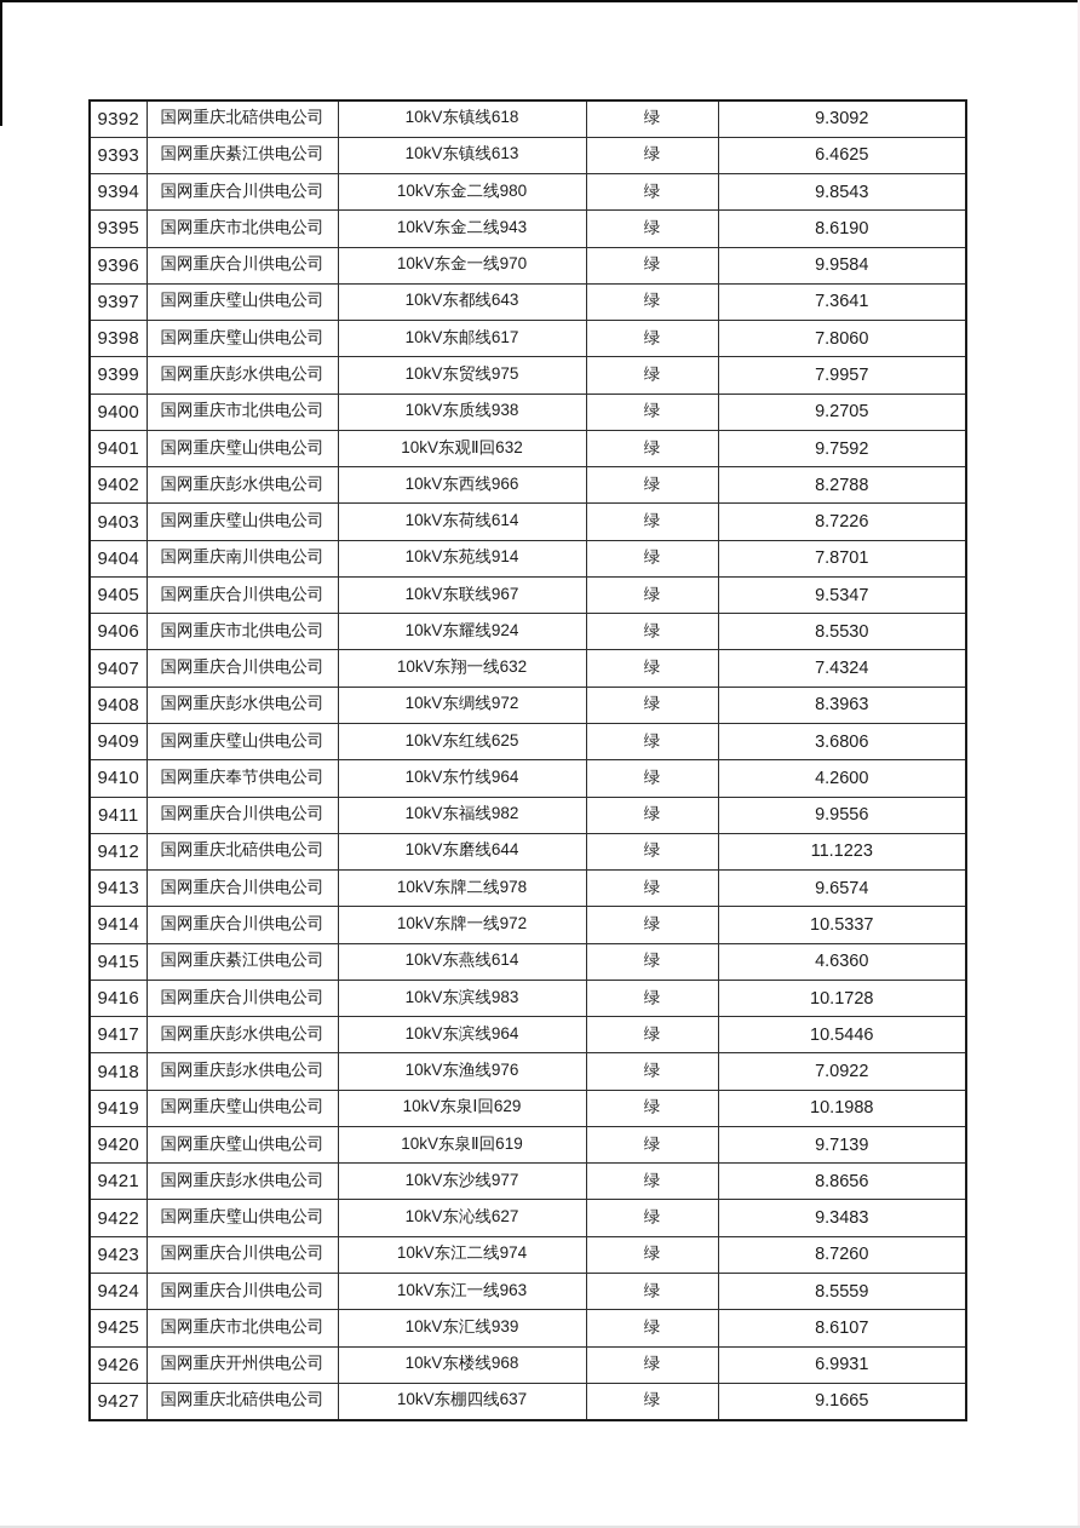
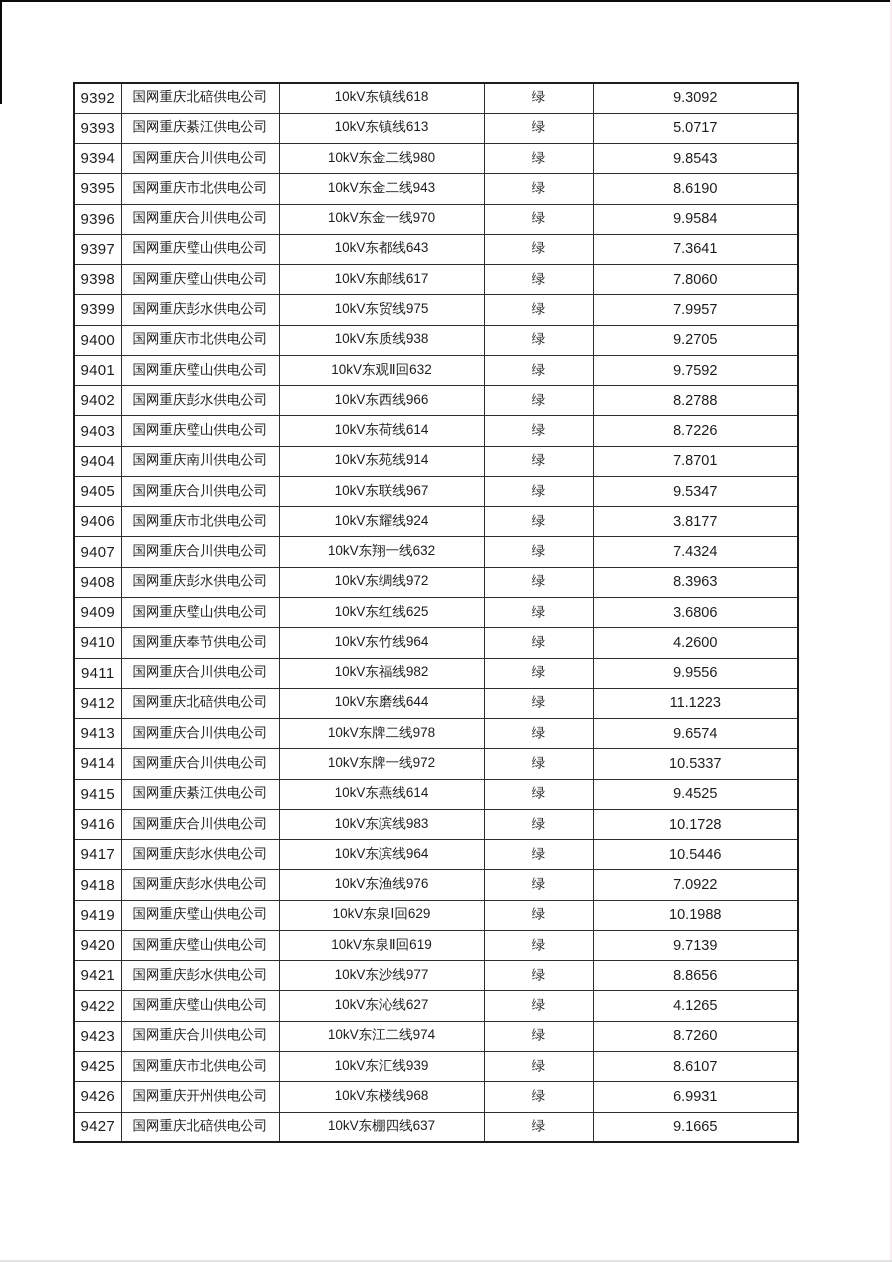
  9392	国网重庆北碚供电公司	10kV东镇线618	绿	9.3092
- 9393	国网重庆綦江供电公司	10kV东镇线613	绿	6.4625
+ 9393	国网重庆綦江供电公司	10kV东镇线613	绿	5.0717
  9394	国网重庆合川供电公司	10kV东金二线980	绿	9.8543
  9395	国网重庆市北供电公司	10kV东金二线943	绿	8.6190
  9396	国网重庆合川供电公司	10kV东金一线970	绿	9.9584
  9397	国网重庆璧山供电公司	10kV东都线643	绿	7.3641
  9398	国网重庆璧山供电公司	10kV东邮线617	绿	7.8060
  9399	国网重庆彭水供电公司	10kV东贸线975	绿	7.9957
  9400	国网重庆市北供电公司	10kV东质线938	绿	9.2705
  9401	国网重庆璧山供电公司	10kV东观Ⅱ回632	绿	9.7592
  9402	国网重庆彭水供电公司	10kV东西线966	绿	8.2788
  9403	国网重庆璧山供电公司	10kV东荷线614	绿	8.7226
  9404	国网重庆南川供电公司	10kV东苑线914	绿	7.8701
  9405	国网重庆合川供电公司	10kV东联线967	绿	9.5347
- 9406	国网重庆市北供电公司	10kV东耀线924	绿	8.5530
+ 9406	国网重庆市北供电公司	10kV东耀线924	绿	3.8177
  9407	国网重庆合川供电公司	10kV东翔一线632	绿	7.4324
  9408	国网重庆彭水供电公司	10kV东绸线972	绿	8.3963
  9409	国网重庆璧山供电公司	10kV东红线625	绿	3.6806
  9410	国网重庆奉节供电公司	10kV东竹线964	绿	4.2600
  9411	国网重庆合川供电公司	10kV东福线982	绿	9.9556
  9412	国网重庆北碚供电公司	10kV东磨线644	绿	11.1223
  9413	国网重庆合川供电公司	10kV东牌二线978	绿	9.6574
  9414	国网重庆合川供电公司	10kV东牌一线972	绿	10.5337
- 9415	国网重庆綦江供电公司	10kV东燕线614	绿	4.6360
+ 9415	国网重庆綦江供电公司	10kV东燕线614	绿	9.4525
  9416	国网重庆合川供电公司	10kV东滨线983	绿	10.1728
  9417	国网重庆彭水供电公司	10kV东滨线964	绿	10.5446
  9418	国网重庆彭水供电公司	10kV东渔线976	绿	7.0922
  9419	国网重庆璧山供电公司	10kV东泉Ⅰ回629	绿	10.1988
  9420	国网重庆璧山供电公司	10kV东泉Ⅱ回619	绿	9.7139
  9421	国网重庆彭水供电公司	10kV东沙线977	绿	8.8656
- 9422	国网重庆璧山供电公司	10kV东沁线627	绿	9.3483
+ 9422	国网重庆璧山供电公司	10kV东沁线627	绿	4.1265
  9423	国网重庆合川供电公司	10kV东江二线974	绿	8.7260
- 9424	国网重庆合川供电公司	10kV东江一线963	绿	8.5559
  9425	国网重庆市北供电公司	10kV东汇线939	绿	8.6107
  9426	国网重庆开州供电公司	10kV东楼线968	绿	6.9931
  9427	国网重庆北碚供电公司	10kV东棚四线637	绿	9.1665
